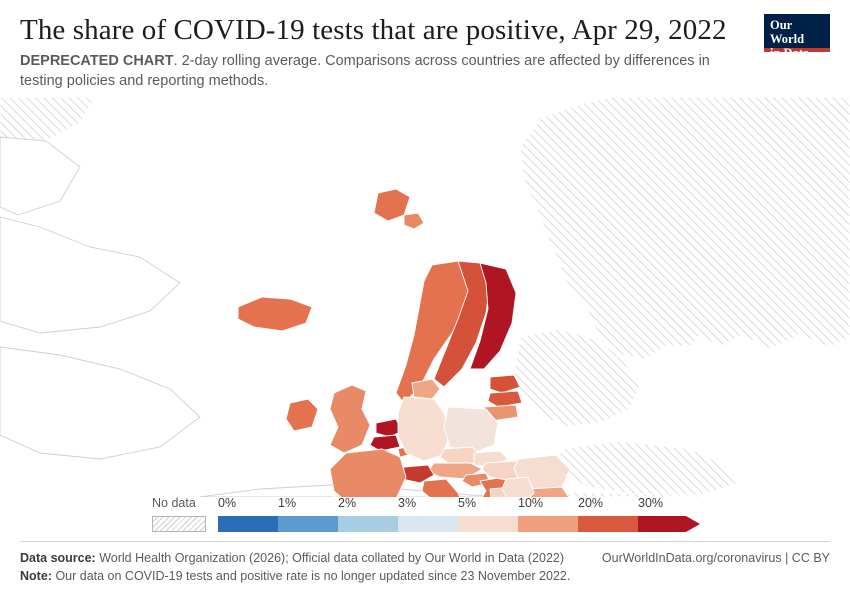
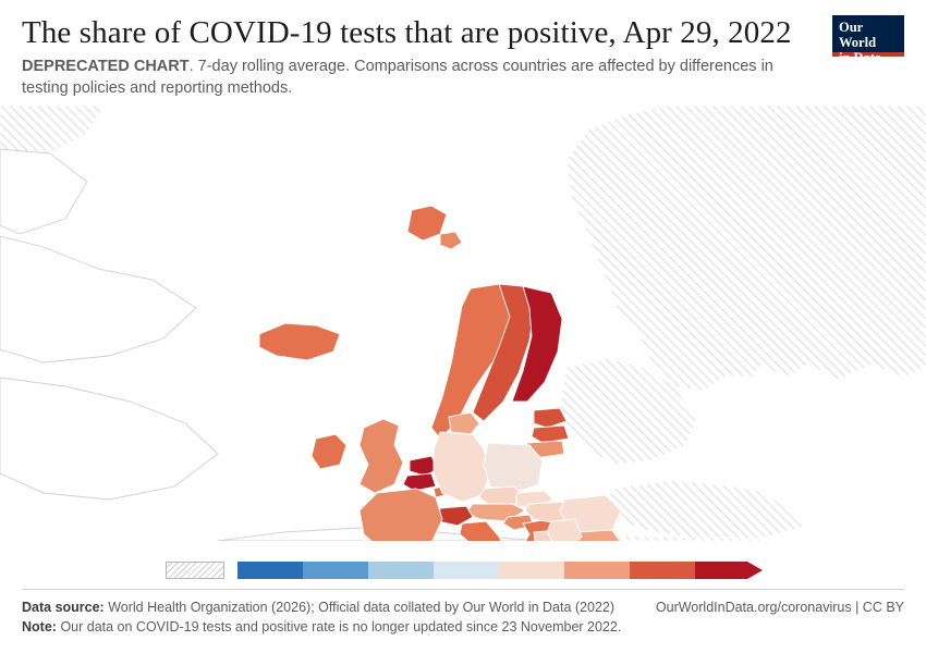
  The share of COVID-19 tests that are positive, Apr 29, 2022
- DEPRECATED CHART. 2-day rolling average. Comparisons across countries are affected by differences in testing policies and reporting methods.
+ DEPRECATED CHART. 7-day rolling average. Comparisons across countries are affected by differences in testing policies and reporting methods.
  Our World
  in Data
- No data
- 0%
- 1%
- 2%
- 3%
- 5%
- 10%
- 20%
- 30%
  Data source: World Health Organization (2026); Official data collated by Our World in Data (2022)
  OurWorldInData.org/coronavirus | CC BY
  Note: Our data on COVID-19 tests and positive rate is no longer updated since 23 November 2022.
